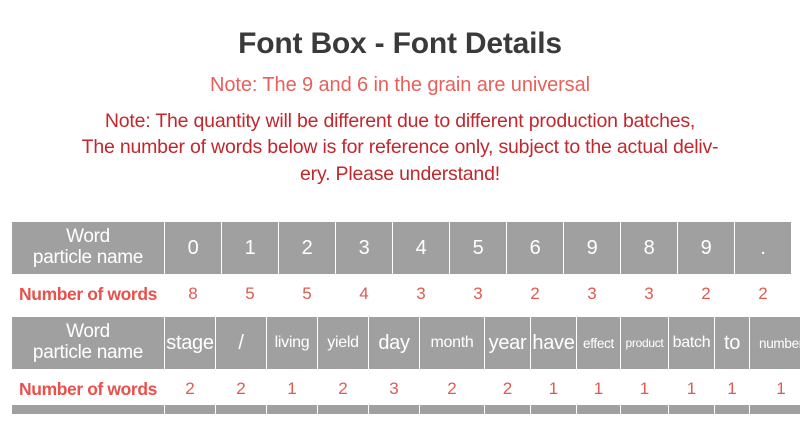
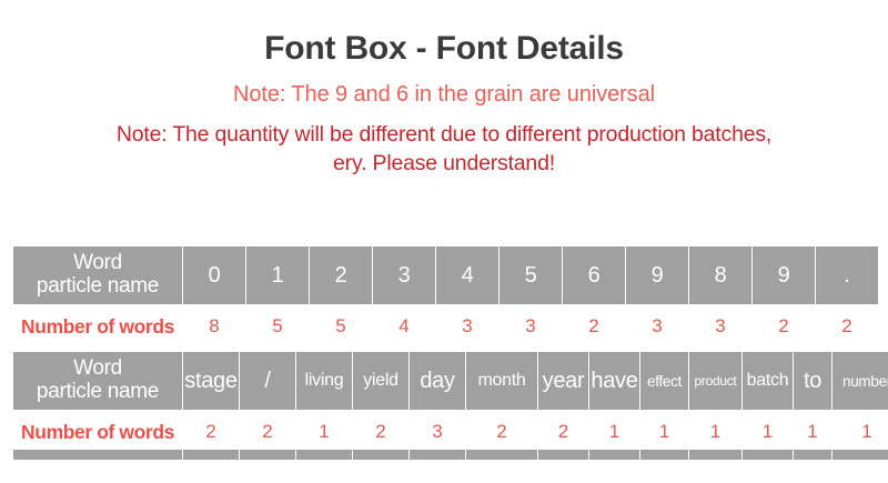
  Font Box - Font Details
  Note: The 9 and 6 in the grain are universal
  Note: The quantity will be different due to different production batches,
- The number of words below is for reference only, subject to the actual deliv-
  ery. Please understand!
  Word particle name	0	1	2	3	4	5	6	9	8	9	.
  Number of words	8	5	5	4	3	3	2	3	3	2	2
  Word particle name	stage	/	living	yield	day	month	year	have	effect	product	batch	to	numbe
  Number of words	2	2	1	2	3	2	2	1	1	1	1	1	1
